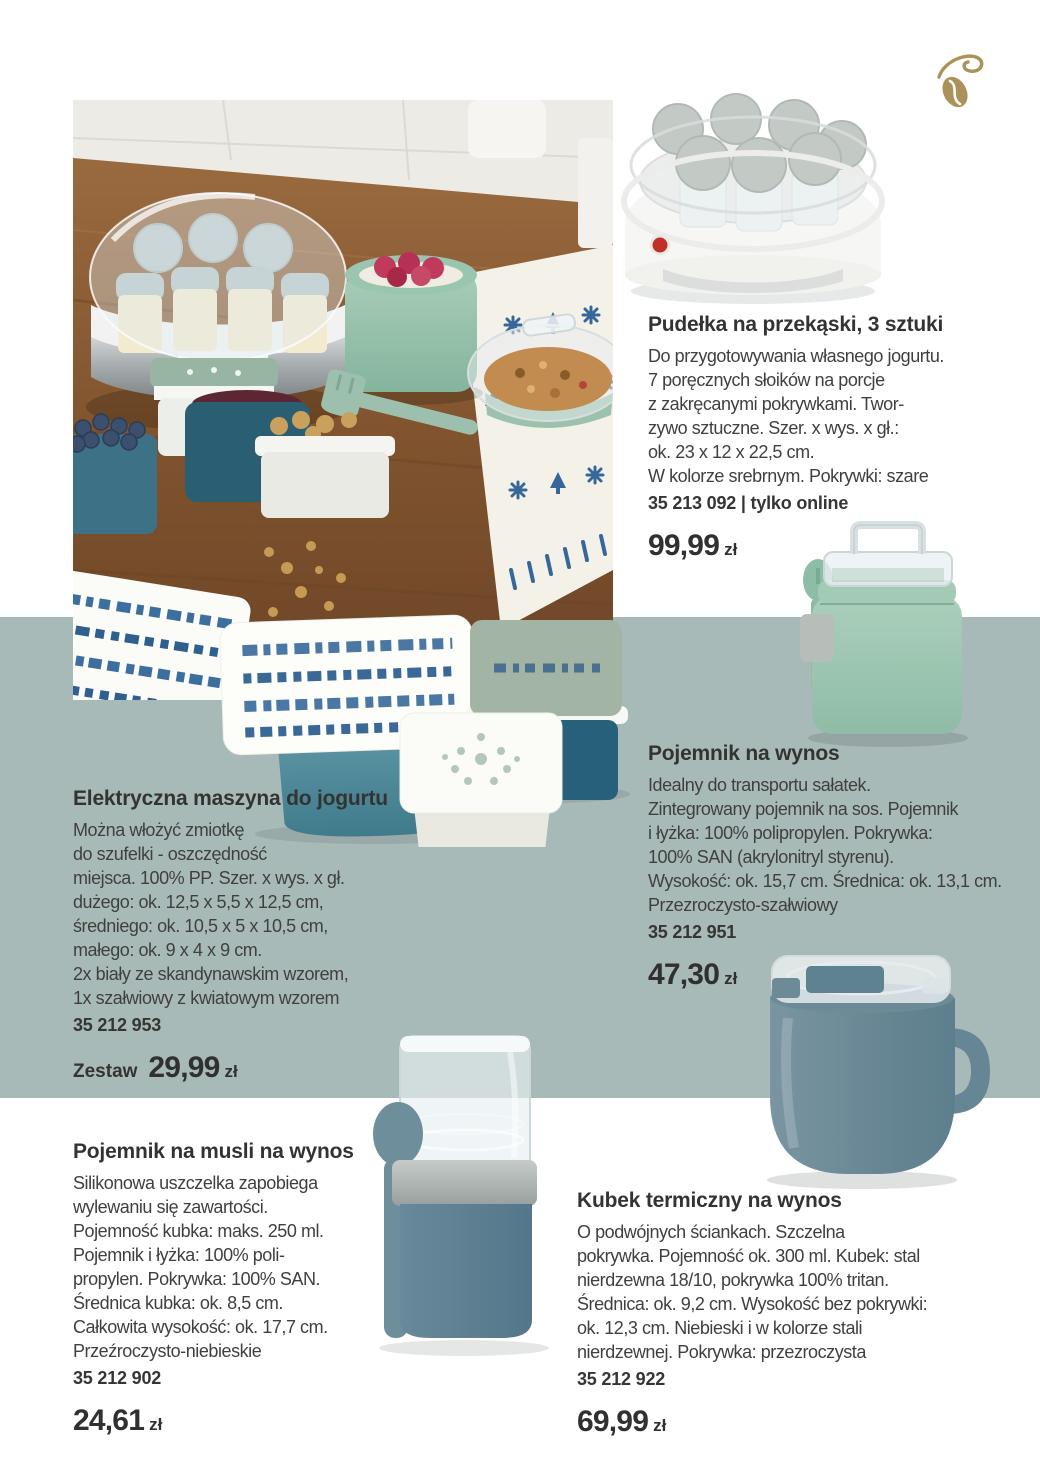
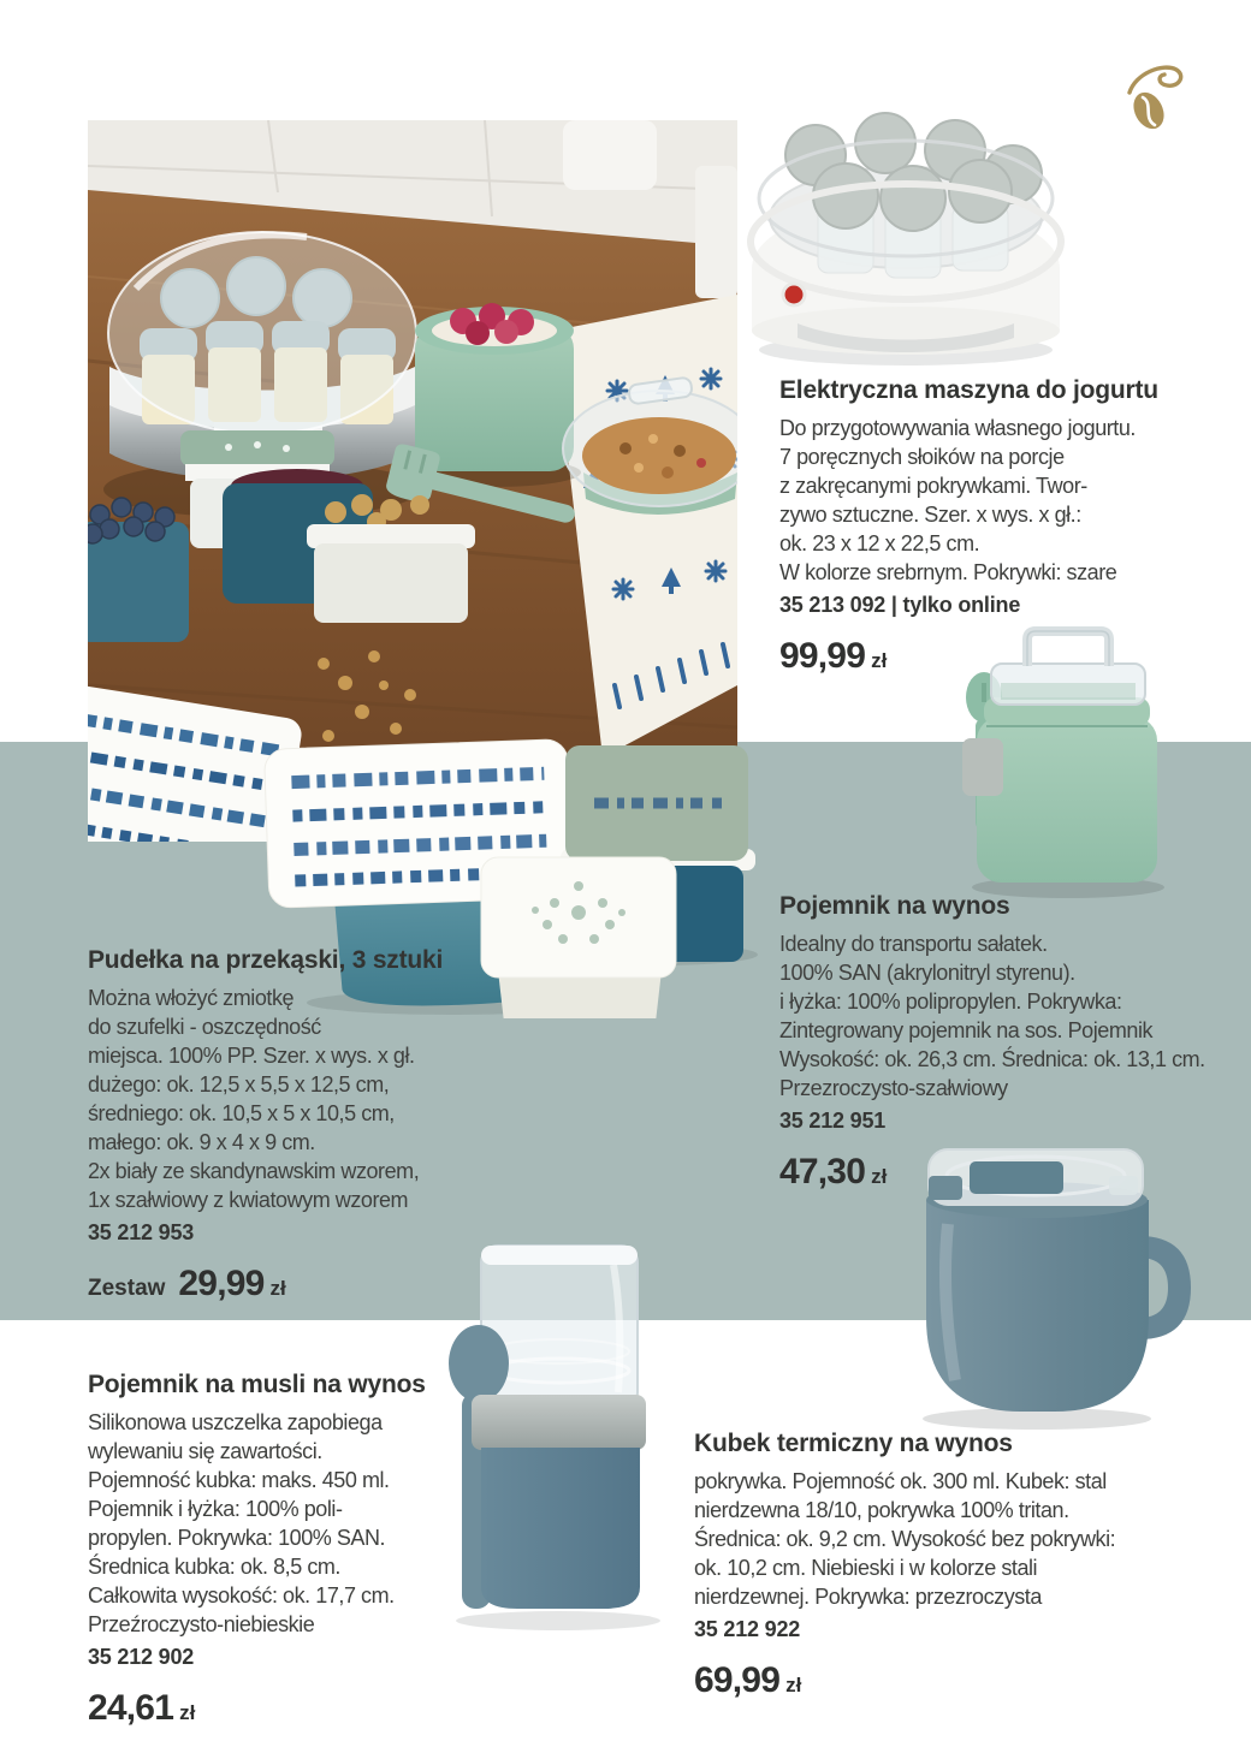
- Pudełka na przekąski, 3 sztuki
+ Elektryczna maszyna do jogurtu
  Do przygotowywania własnego jogurtu.
  7 poręcznych słoików na porcje
  z zakręcanymi pokrywkami. Twor-
  zywo sztuczne. Szer. x wys. x gł.:
  ok. 23 x 12 x 22,5 cm.
  W kolorze srebrnym. Pokrywki: szare
  35 213 092 | tylko online
  99,99
  zł
- Elektryczna maszyna do jogurtu
+ Pudełka na przekąski, 3 sztuki
  Można włożyć zmiotkę
  do szufelki - oszczędność
  miejsca. 100% PP. Szer. x wys. x gł.
  dużego: ok. 12,5 x 5,5 x 12,5 cm,
  średniego: ok. 10,5 x 5 x 10,5 cm,
  małego: ok. 9 x 4 x 9 cm.
  2x biały ze skandynawskim wzorem,
  1x szałwiowy z kwiatowym wzorem
  35 212 953
  Zestaw
  29,99
  zł
  Pojemnik na wynos
  Idealny do transportu sałatek.
- Zintegrowany pojemnik na sos. Pojemnik
+ 100% SAN (akrylonitryl styrenu).
  i łyżka: 100% polipropylen. Pokrywka:
- 100% SAN (akrylonitryl styrenu).
+ Zintegrowany pojemnik na sos. Pojemnik
- Wysokość: ok. 15,7 cm. Średnica: ok. 13,1 cm.
+ Wysokość: ok. 26,3 cm. Średnica: ok. 13,1 cm.
  Przezroczysto-szałwiowy
  35 212 951
  47,30
  zł
  Pojemnik na musli na wynos
  Silikonowa uszczelka zapobiega
  wylewaniu się zawartości.
- Pojemność kubka: maks. 250 ml.
+ Pojemność kubka: maks. 450 ml.
  Pojemnik i łyżka: 100% poli-
  propylen. Pokrywka: 100% SAN.
  Średnica kubka: ok. 8,5 cm.
  Całkowita wysokość: ok. 17,7 cm.
  Przeźroczysto-niebieskie
  35 212 902
  24,61
  zł
  Kubek termiczny na wynos
- O podwójnych ściankach. Szczelna
  pokrywka. Pojemność ok. 300 ml. Kubek: stal
  nierdzewna 18/10, pokrywka 100% tritan.
  Średnica: ok. 9,2 cm. Wysokość bez pokrywki:
- ok. 12,3 cm. Niebieski i w kolorze stali
+ ok. 10,2 cm. Niebieski i w kolorze stali
  nierdzewnej. Pokrywka: przezroczysta
  35 212 922
  69,99
  zł
